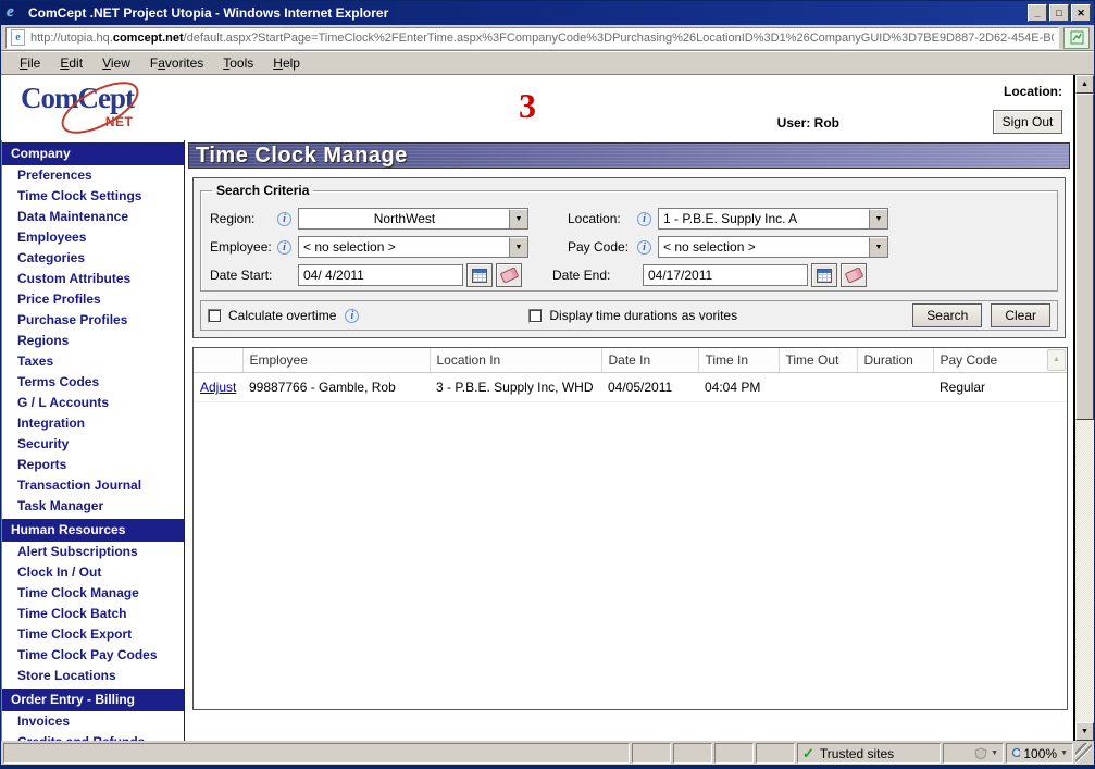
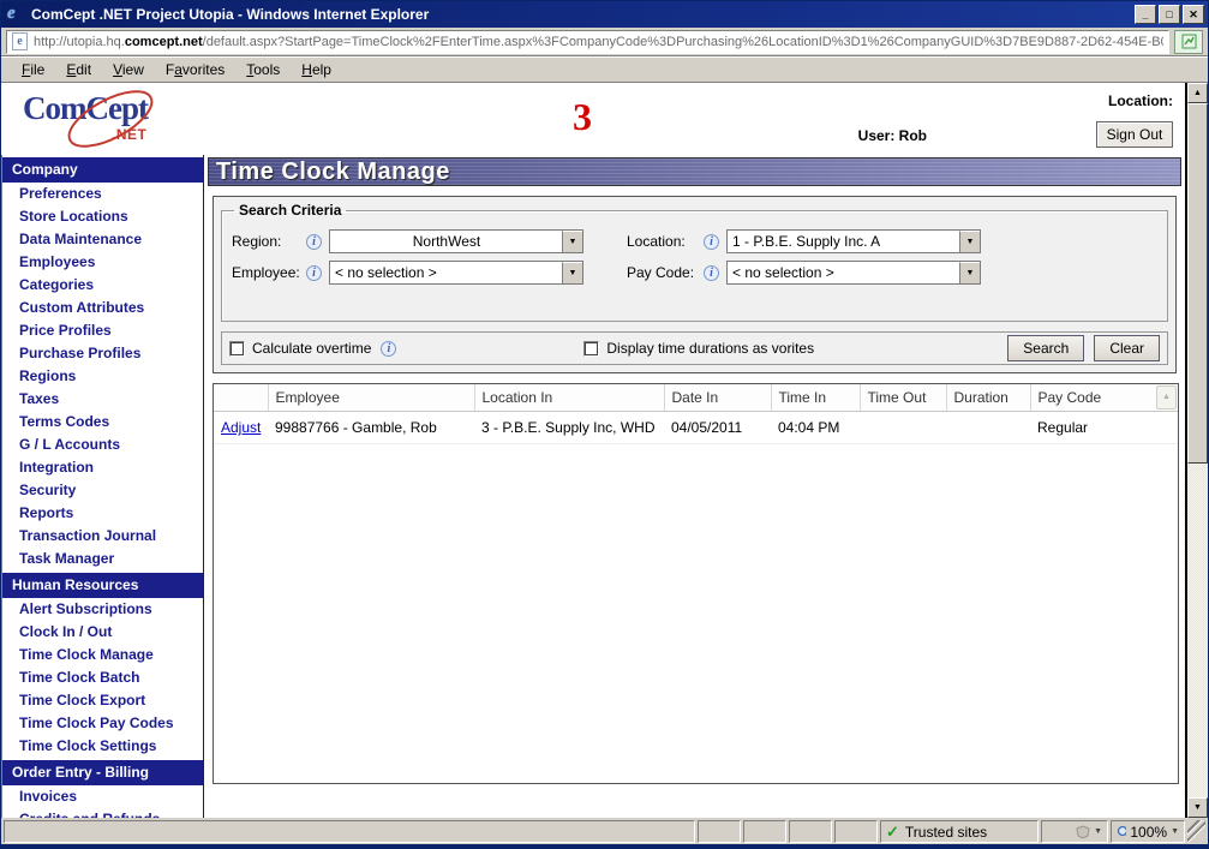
  e
  ComCept .NET Project Utopia - Windows Internet Explorer
  _
  □
  ✕
  e
  http://utopia.hq.comcept.net/default.aspx?StartPage=TimeClock%2FEnterTime.aspx%3FCompanyCode%3DPurchasing%26LocationID%3D1%26CompanyGUID%3D7BE9D887-2D62-454E-B
  File
  Edit
  View
  Favorites
  Tools
  Help
  ComCept
  .ET
  3
  Location:
  User: Rob
  Sign Out
  Company
  Preferences
- Time Clock Settings
+ Store Locations
  Data Maintenance
  Employees
  Categories
  Custom Attributes
  Price Profiles
  Purchase Profiles
  Regions
  Taxes
  Terms Codes
  G / L Accounts
  Integration
  Security
  Reports
  Transaction Journal
  Task Manager
  Human Resources
  Alert Subscriptions
  Clock In / Out
  Time Clock Manage
  Time Clock Batch
  Time Clock Export
  Time Clock Pay Codes
- Store Locations
+ Time Clock Settings
  Order Entry - Billing
  Invoices
  Time Clock Manage
  Search Criteria
  Region:
  i
  NorthWest
  Location:
  i
  1 - P.B.E. Supply Inc. A
  Employee:
  i
  < no selection >
  Pay Code:
  i
  < no selection >
- Date Start:
- 04/ 4/2011
- Date End:
- 04/17/2011
  Calculate overtime
  i
  Display time durations as vorites
  Search
  Clear
  	Employee	Location In	Date In	Time In	Time Out	Duration	Pay Code
  Adjust	99887766 - Gamble, Rob	3 - P.B.E. Supply Inc, WHD	04/05/2011	04:04 PM			Regular
  ✓
  Trusted sites
  100%
